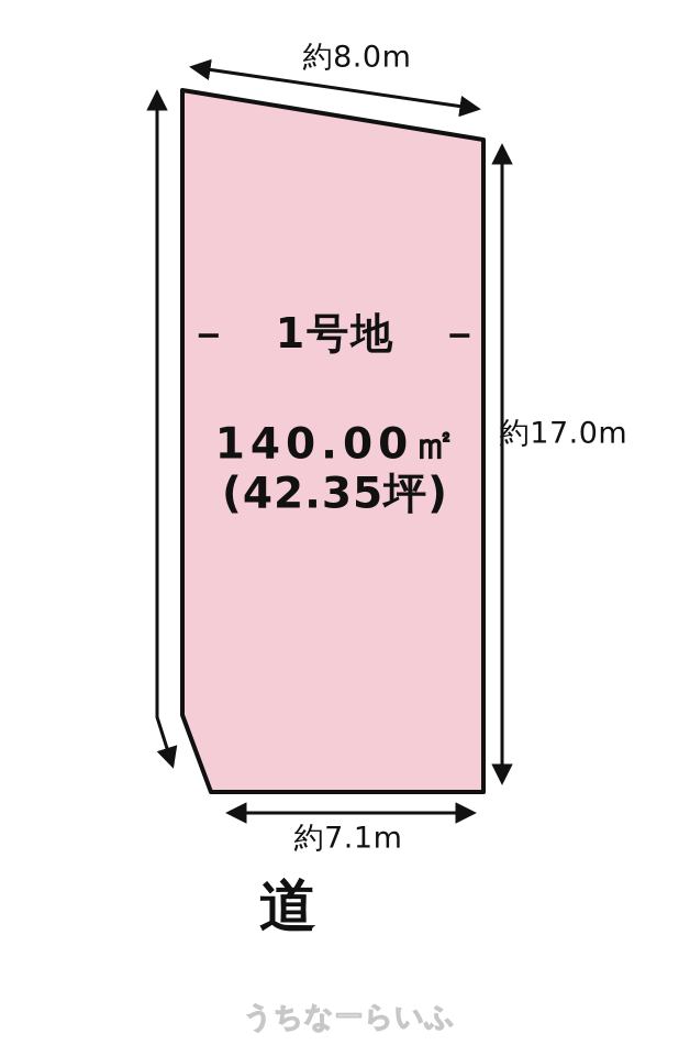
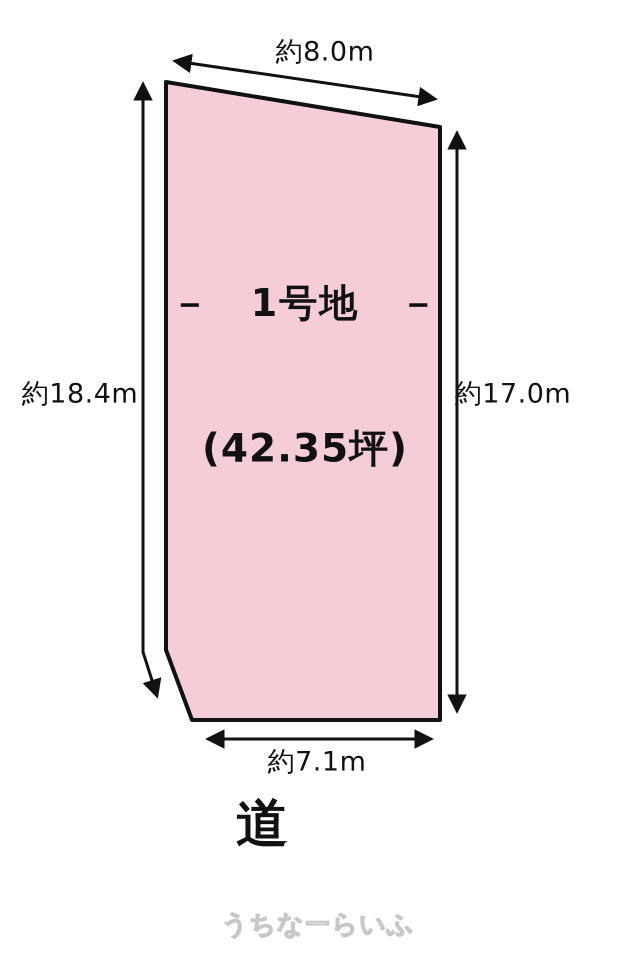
  約8.0m
+ 約18.4m
  約17.0m
  約7.1m
  － 1号地 －
- 140.00㎡
  (42.35坪)
  道
  うちなーらいふ
